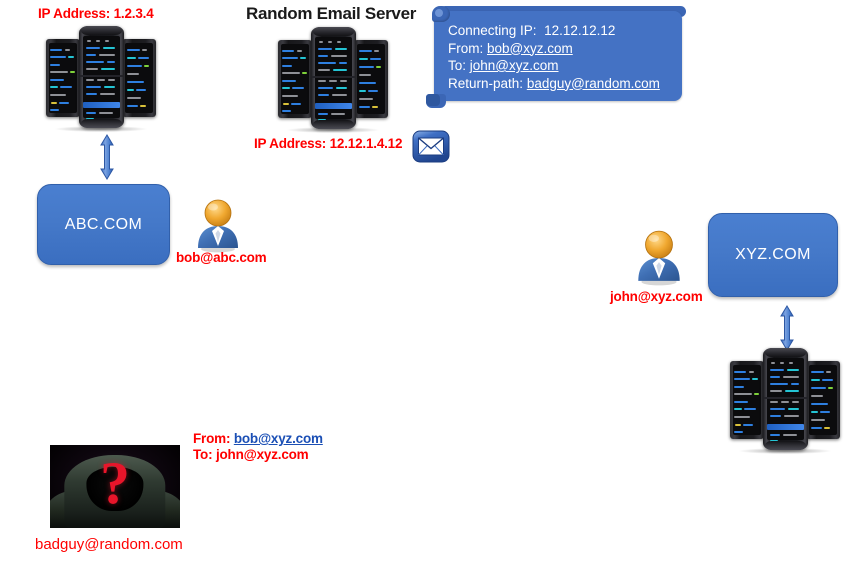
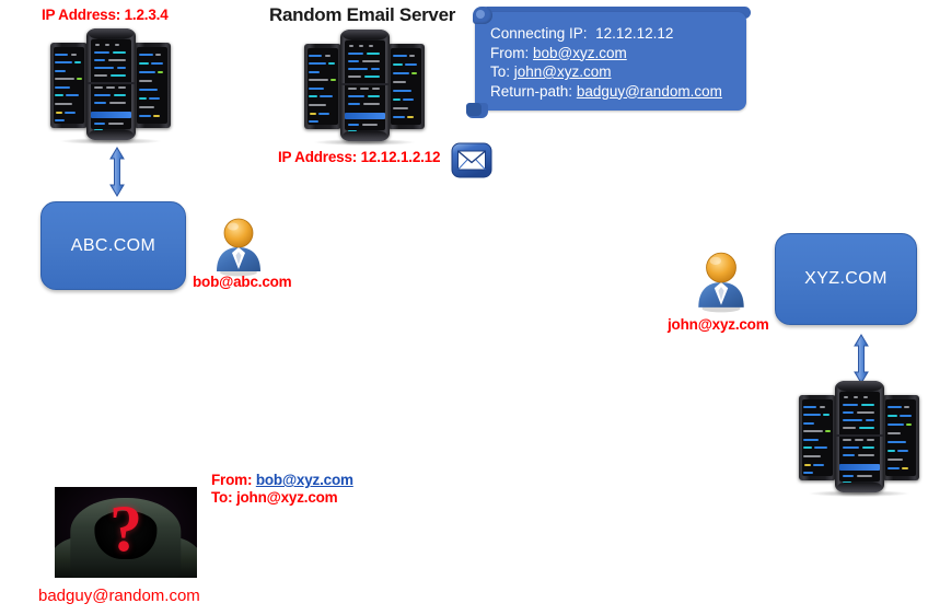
  IP Address: 1.2.3.4
  ABC.COM
  bob@abc.com
  Random Email Server
- IP Address: 12.12.1.4.12
+ IP Address: 12.12.1.2.12
  Connecting IP: 12.12.12.12
  From: bob@xyz.com
  To: john@xyz.com
  Return-path: badguy@random.com
  john@xyz.com
  XYZ.COM
  ?
  badguy@random.com
  From: bob@xyz.com
  To: john@xyz.com
